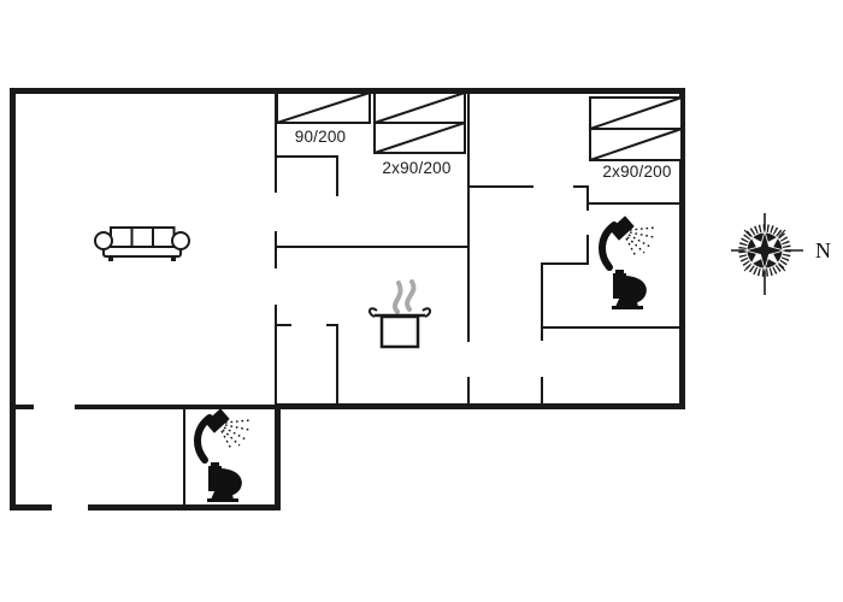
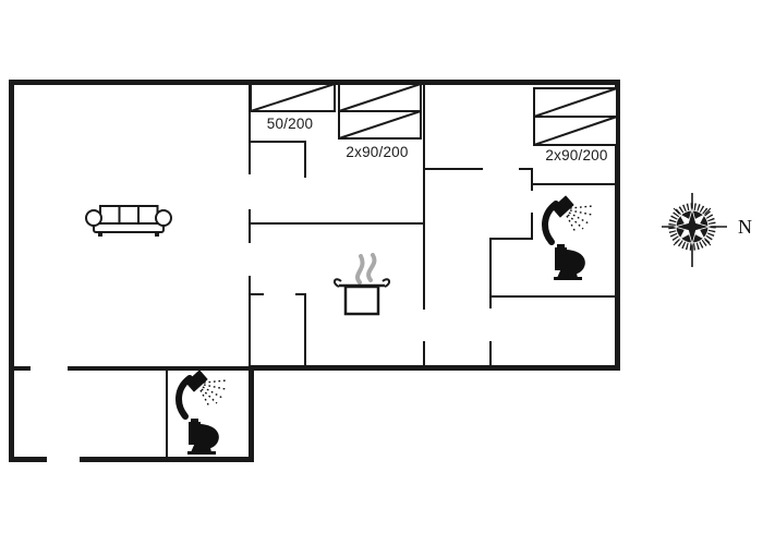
- 90/200
+ 50/200
  2x90/200
  2x90/200
  N
